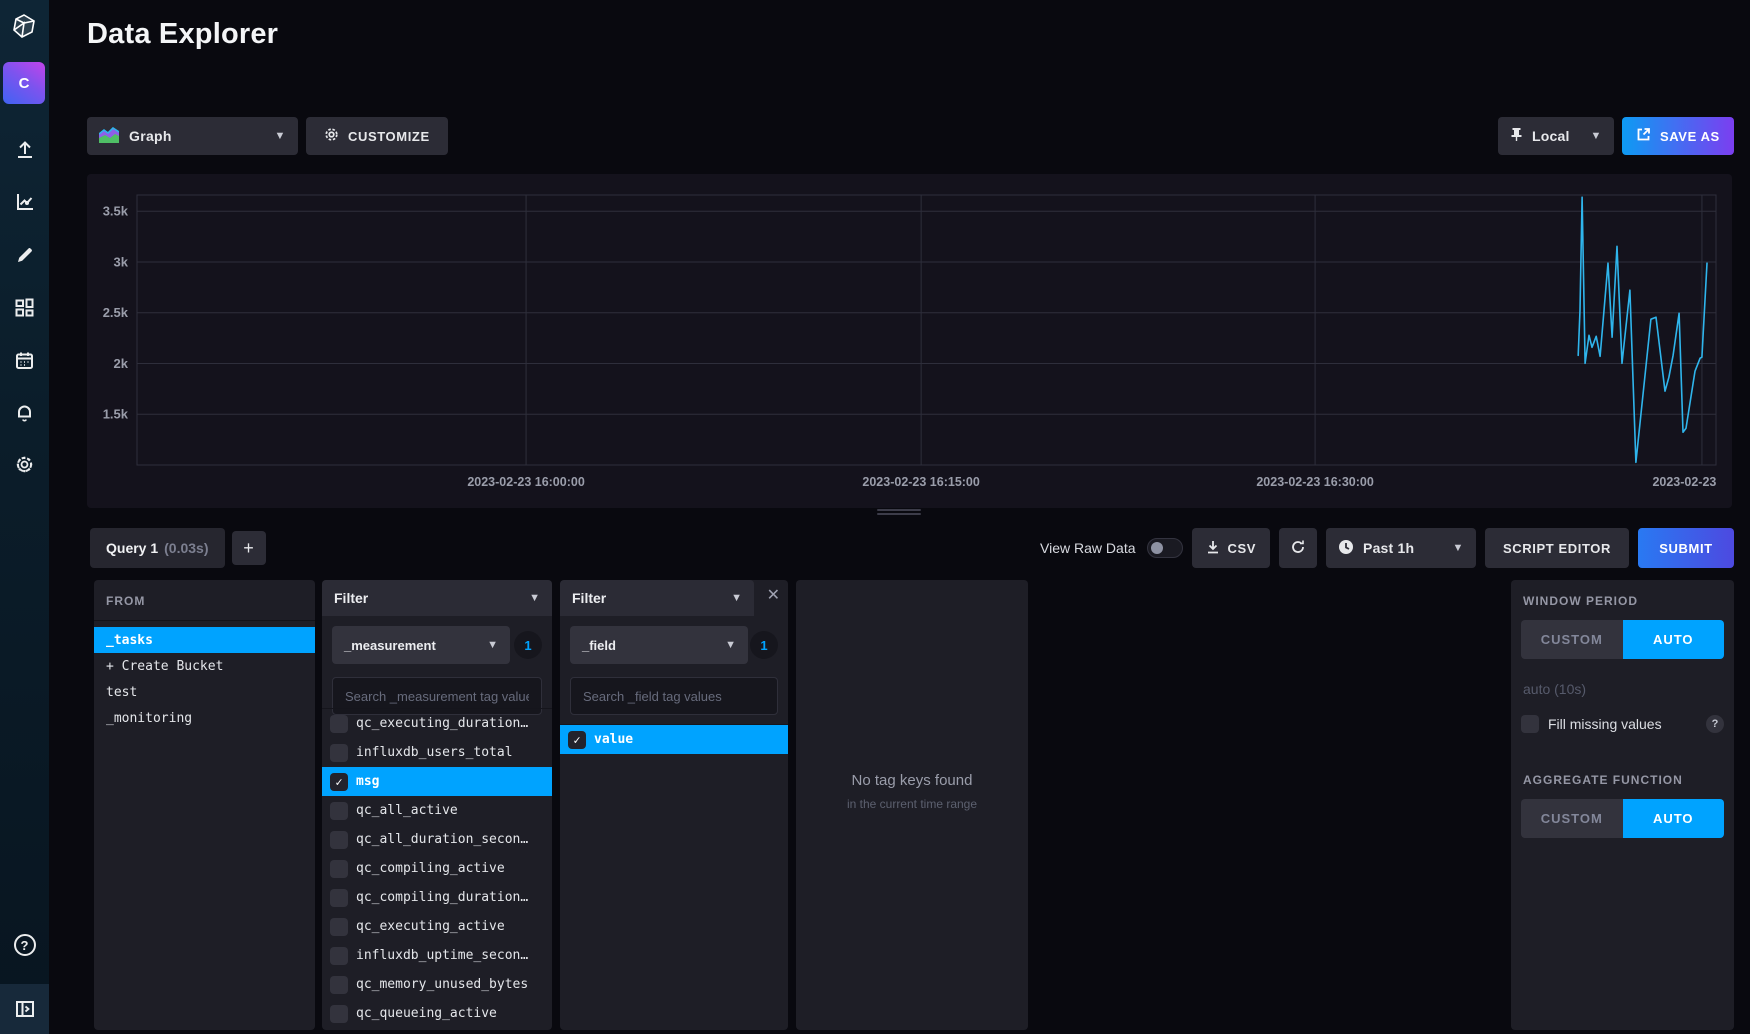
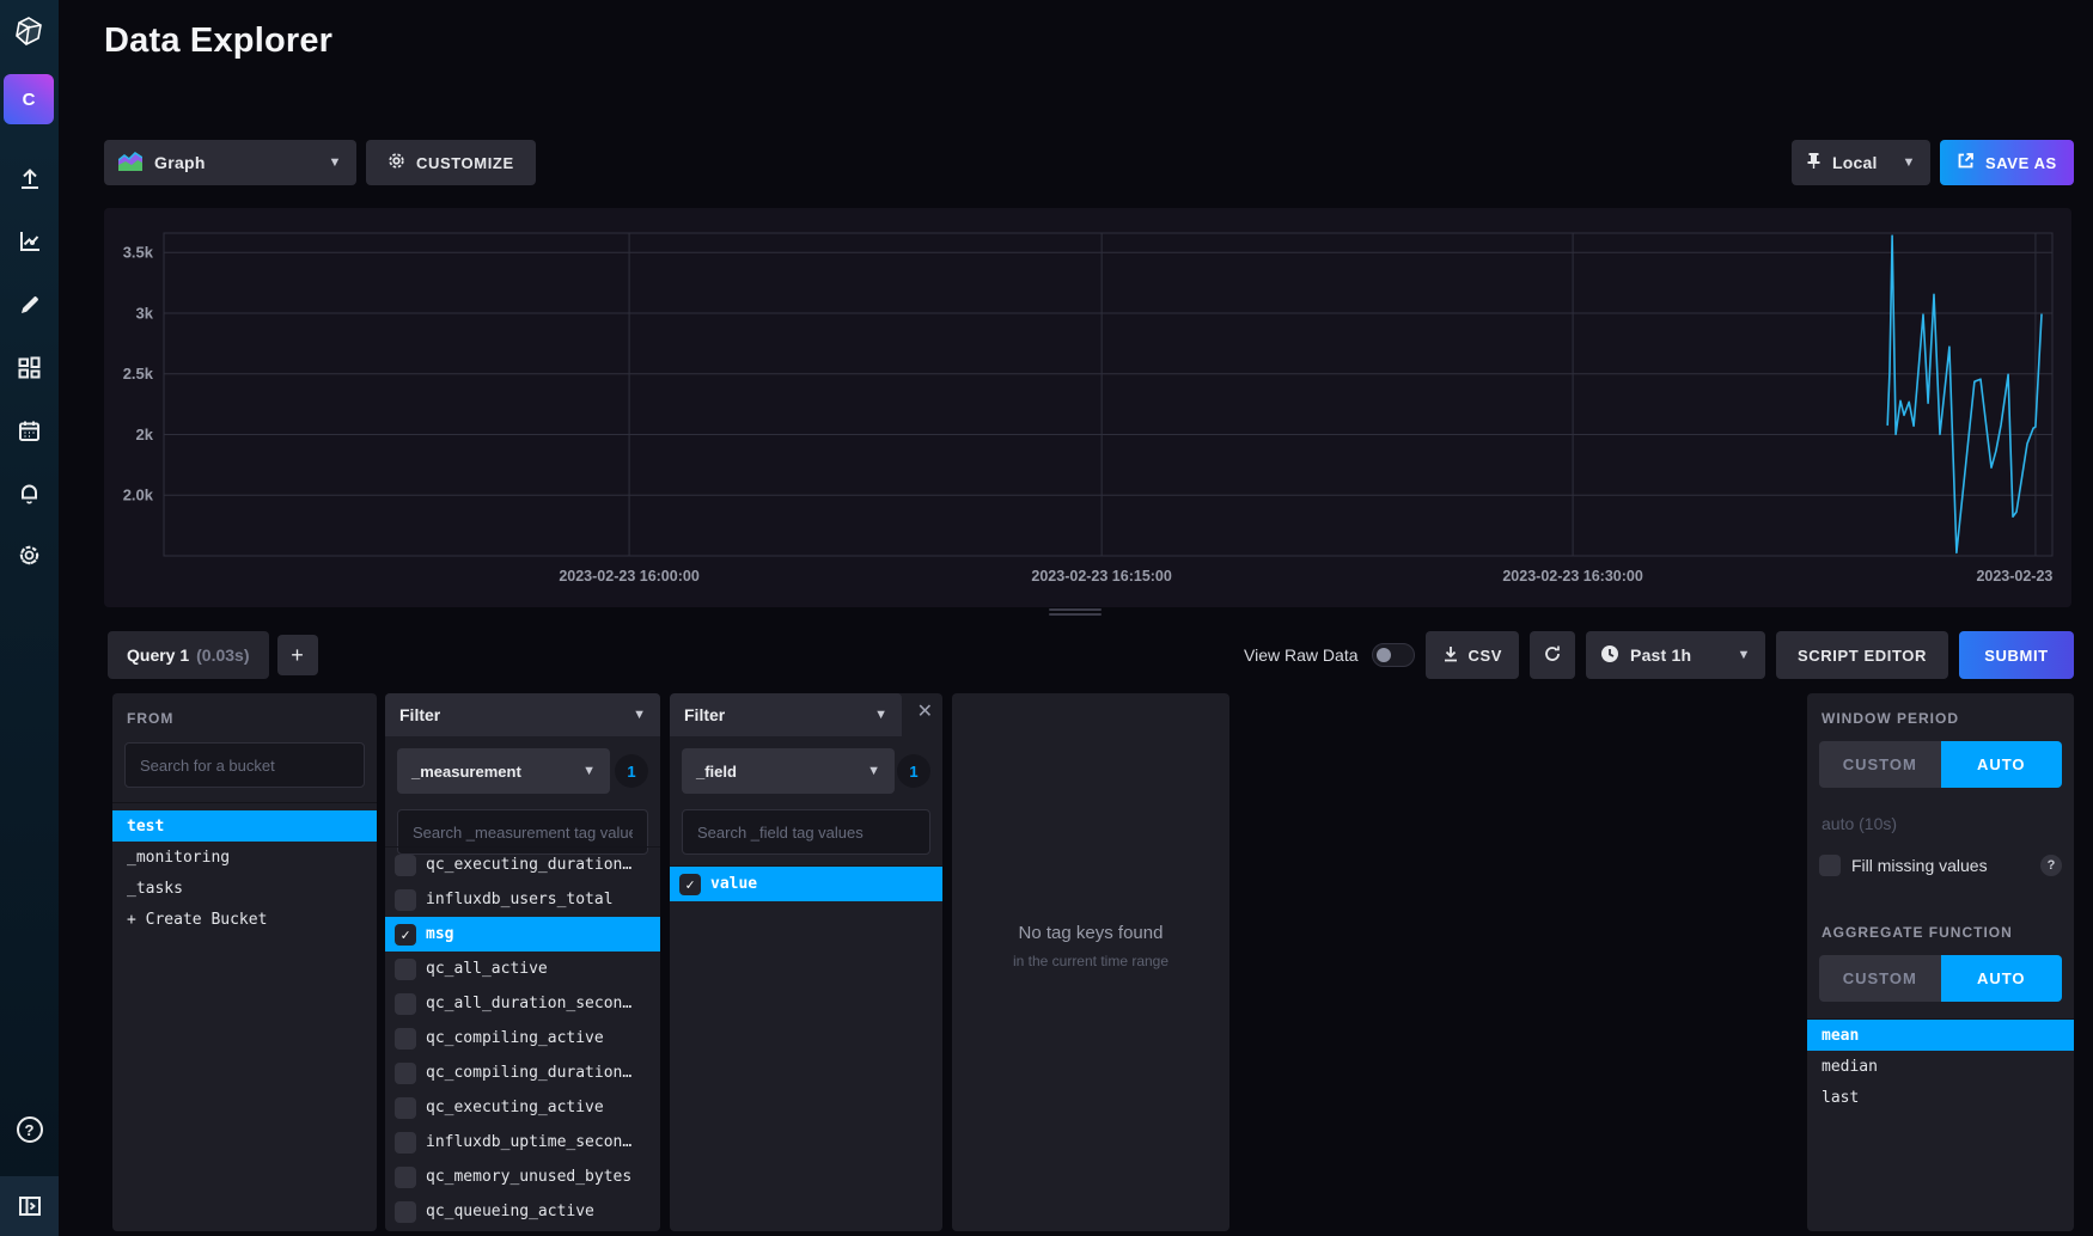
  C
  ?
  Data Explorer
  Graph
  ▼
  CUSTOMIZE
  Local
  ▼
  SAVE AS
- 1.5k
+ 2.0k
  2k
  2.5k
  3k
  3.5k
  2023-02-23 16:00:00
  2023-02-23 16:15:00
  2023-02-23 16:30:00
  2023-02-23
  Query 1
  (0.03s)
  +
  View Raw Data
  CSV
  Past 1h
  ▼
  SCRIPT EDITOR
  SUBMIT
  FROM
+ Search for a bucket
- _tasks
+ test
- + Create Bucket
+ _monitoring
- test
+ _tasks
- _monitoring
+ + Create Bucket
  Filter
  ▼
  _measurement
  ▼
  1
  Search _measurement tag valu
  qc_executing_duration…
  influxdb_users_total
  ✓
  msg
  qc_all_active
  qc_all_duration_secon…
  qc_compiling_active
  qc_compiling_duration…
  qc_executing_active
  influxdb_uptime_secon…
  qc_memory_unused_bytes
  qc_queueing_active
  Filter
  ▼
  ✕
  _field
  ▼
  1
  Search _field tag values
  ✓
  value
  No tag keys found
  in the current time range
  WINDOW PERIOD
  CUSTOM
  AUTO
  auto (10s)
  Fill missing values
  ?
  AGGREGATE FUNCTION
  CUSTOM
  AUTO
+ mean
+ median
+ last
